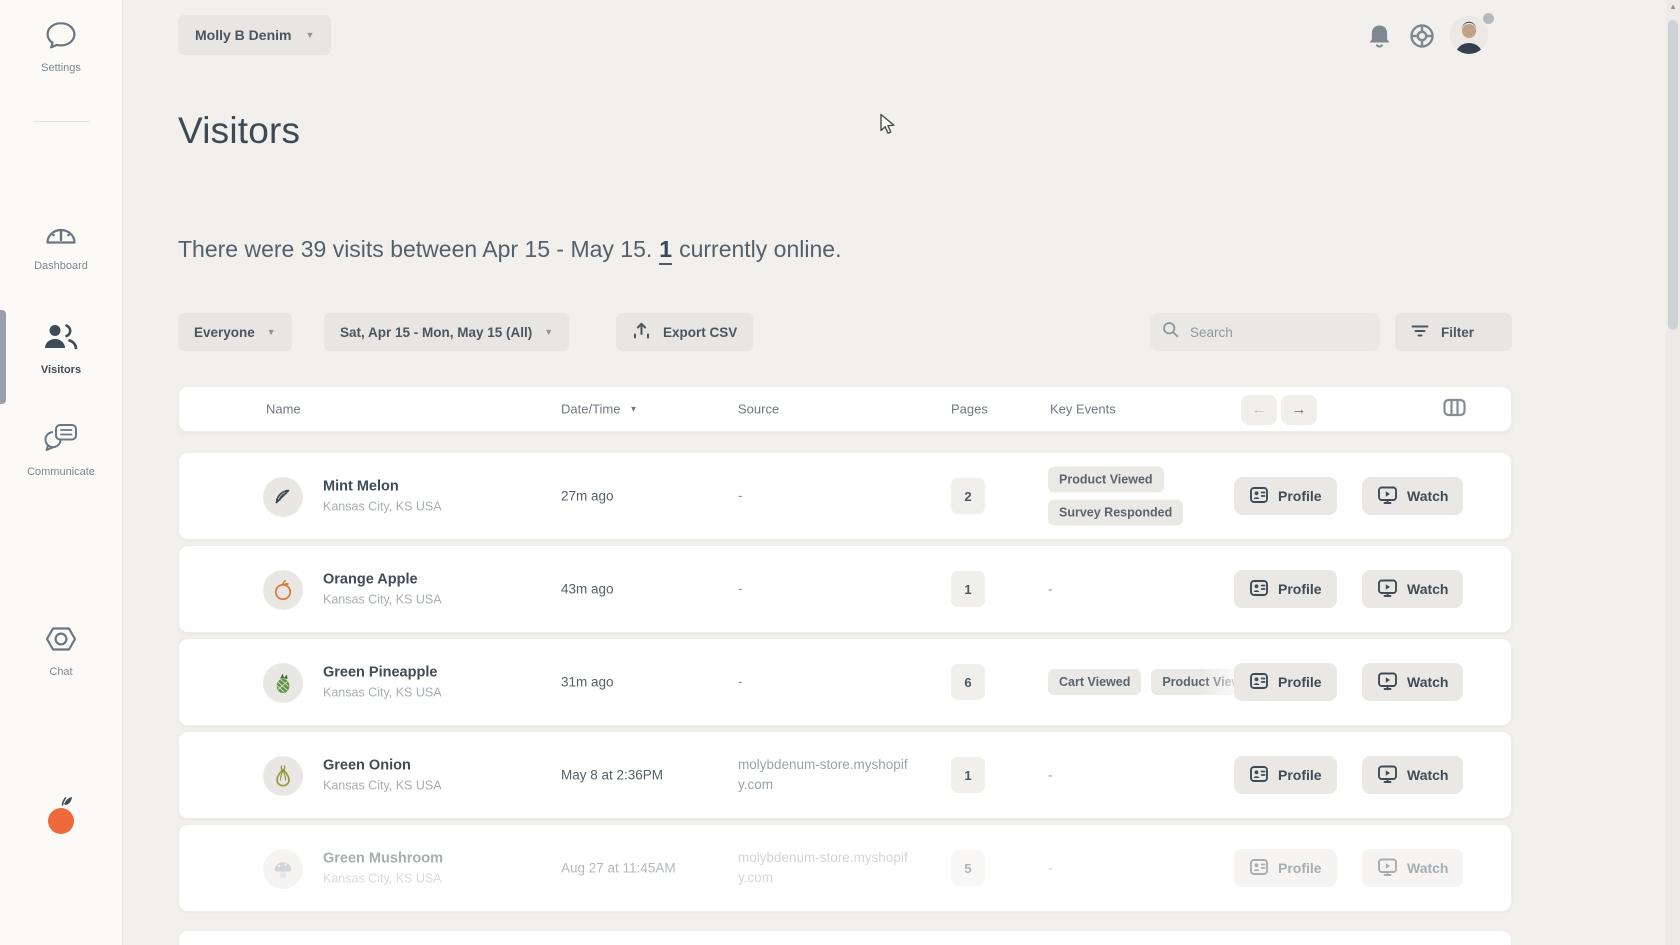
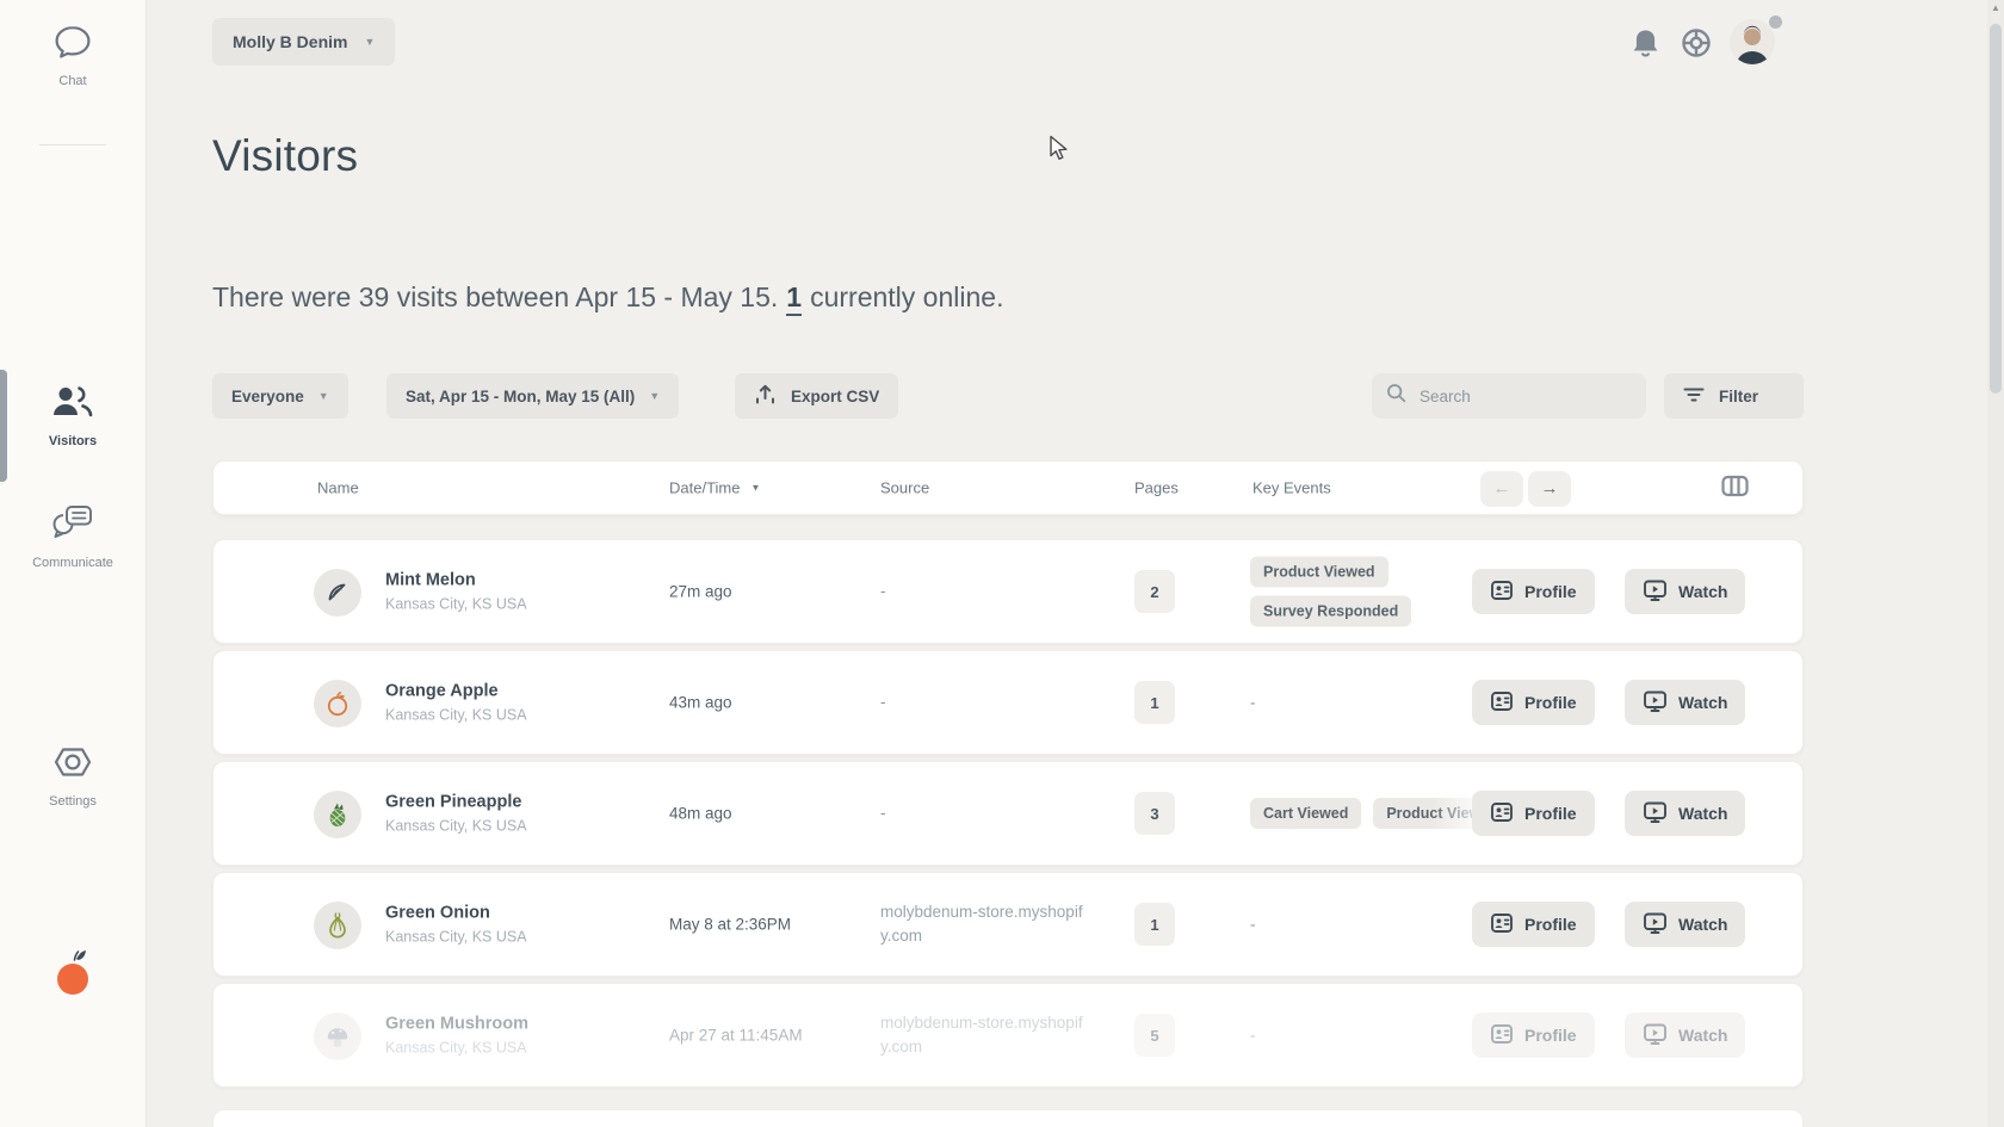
- Settings
+ Chat
- Dashboard
  Visitors
  Communicate
- Chat
+ Settings
  Molly B Denim
  ▼
  Visitors
  There were 39 visits between Apr 15 - May 15. 1 currently online.
  Everyone
  ▼
  Sat, Apr 15 - Mon, May 15 (All)
  ▼
  Export CSV
  Search
  Filter
  Name
  Date/Time
  ▼
  Source
  Pages
  Key Events
  ←
  →
  Mint Melon
  Kansas City, KS USA
  27m ago
  -
  2
  Product Viewed
  Survey Responded
  Profile
  Watch
  Orange Apple
  Kansas City, KS USA
  43m ago
  -
  1
  -
  Profile
  Watch
  Green Pineapple
  Kansas City, KS USA
- 31m ago
+ 48m ago
  -
- 6
+ 3
  Cart Viewed
  Product Vie
  Profile
  Watch
  Green Onion
  Kansas City, KS USA
  May 8 at 2:36PM
  molybdenum-store.myshopify.com
  1
  -
  Profile
  Watch
  Green Mushroom
  Kansas City, KS USA
- Aug 27 at 11:45AM
+ Apr 27 at 11:45AM
  molybdenum-store.myshopify.com
  5
  -
  Profile
  Watch
  ▲
